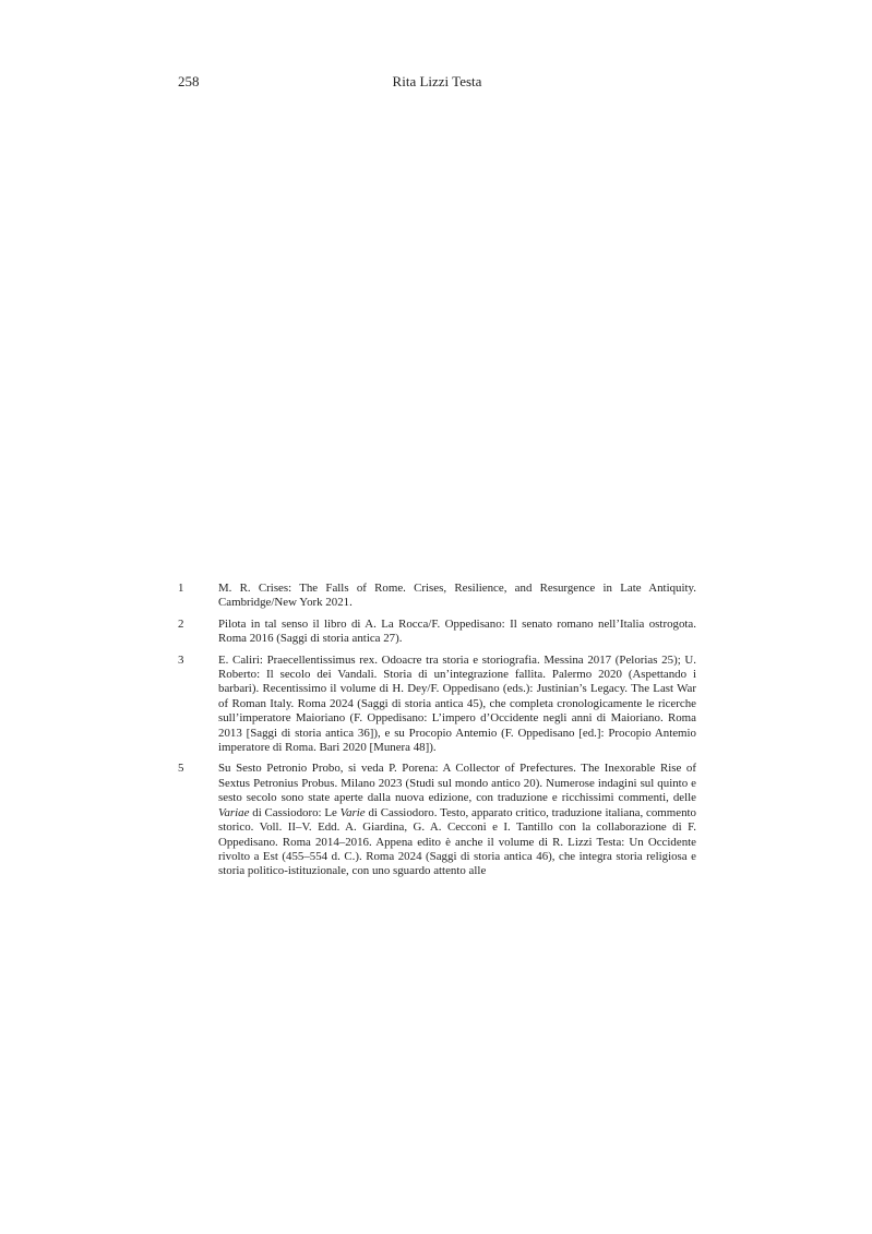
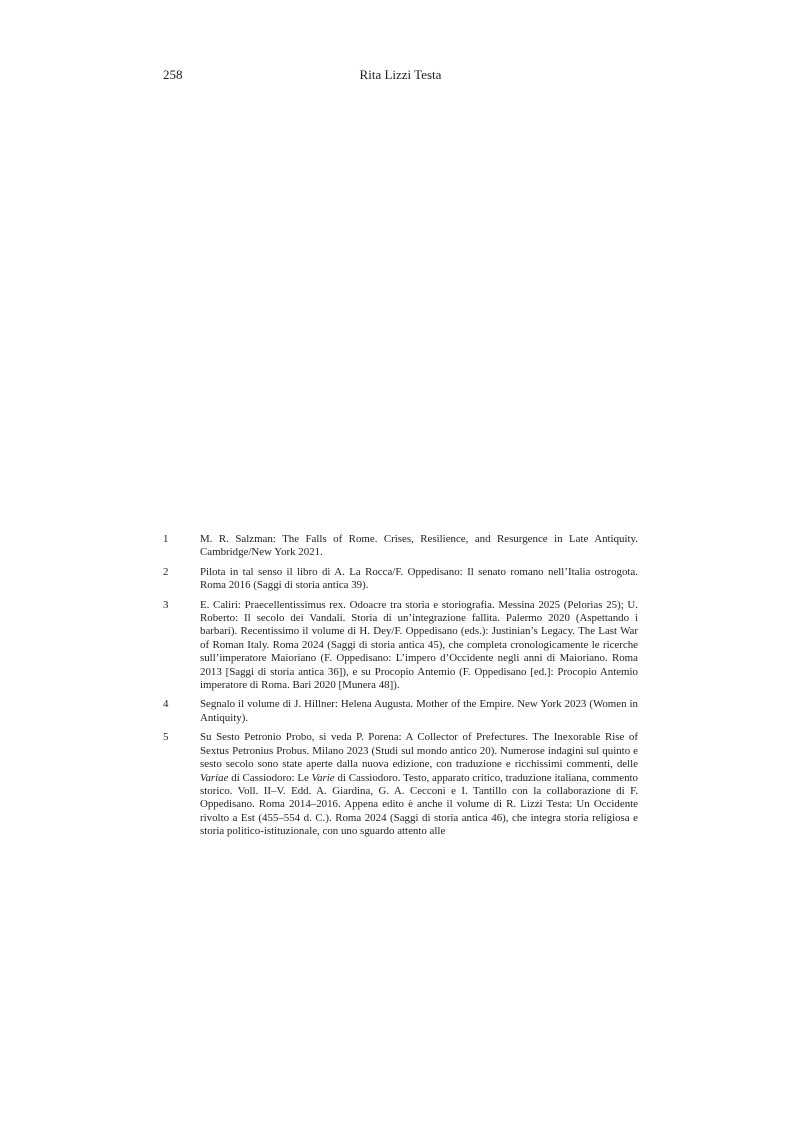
  258
  Rita Lizzi Testa
  1
- M. R. Crises: The Falls of Rome. Crises, Resilience, and Resurgence in Late Antiquity. Cambridge/New York 2021.
+ M. R. Salzman: The Falls of Rome. Crises, Resilience, and Resurgence in Late Antiquity. Cambridge/New York 2021.
  2
- Pilota in tal senso il libro di A. La Rocca/F. Oppedisano: Il senato romano nell’Italia ostrogota. Roma 2016 (Saggi di storia antica 27).
+ Pilota in tal senso il libro di A. La Rocca/F. Oppedisano: Il senato romano nell’Italia ostrogota. Roma 2016 (Saggi di storia antica 39).
  3
- E. Caliri: Praecellentissimus rex. Odoacre tra storia e storiografia. Messina 2017 (Pelorias 25); U. Roberto: Il secolo dei Vandali. Storia di un’integrazione fallita. Palermo 2020 (Aspettando i barbari). Recentissimo il volume di H. Dey/F. Oppedisano (eds.): Justinian’s Legacy. The Last War of Roman Italy. Roma 2024 (Saggi di storia antica 45), che completa cronologicamente le ricerche sull’imperatore Maioriano (F. Oppedisano: L’impero d’Occidente negli anni di Maioriano. Roma 2013 [Saggi di storia antica 36]), e su Procopio Antemio (F. Oppedisano [ed.]: Procopio Antemio imperatore di Roma. Bari 2020 [Munera 48]).
+ E. Caliri: Praecellentissimus rex. Odoacre tra storia e storiografia. Messina 2025 (Pelorias 25); U. Roberto: Il secolo dei Vandali. Storia di un’integrazione fallita. Palermo 2020 (Aspettando i barbari). Recentissimo il volume di H. Dey/F. Oppedisano (eds.): Justinian’s Legacy. The Last War of Roman Italy. Roma 2024 (Saggi di storia antica 45), che completa cronologicamente le ricerche sull’imperatore Maioriano (F. Oppedisano: L’impero d’Occidente negli anni di Maioriano. Roma 2013 [Saggi di storia antica 36]), e su Procopio Antemio (F. Oppedisano [ed.]: Procopio Antemio imperatore di Roma. Bari 2020 [Munera 48]).
+ 4
+ Segnalo il volume di J. Hillner: Helena Augusta. Mother of the Empire. New York 2023 (Women in Antiquity).
  5
  Su Sesto Petronio Probo, si veda P. Porena: A Collector of Prefectures. The Inexorable Rise of Sextus Petronius Probus. Milano 2023 (Studi sul mondo antico 20). Numerose indagini sul quinto e sesto secolo sono state aperte dalla nuova edizione, con traduzione e ricchissimi commenti, delle Variae di Cassiodoro: Le Varie di Cassiodoro. Testo, apparato critico, traduzione italiana, commento storico. Voll. II–V. Edd. A. Giardina, G. A. Cecconi e I. Tantillo con la collaborazione di F. Oppedisano. Roma 2014–2016. Appena edito è anche il volume di R. Lizzi Testa: Un Occidente rivolto a Est (455–554 d. C.). Roma 2024 (Saggi di storia antica 46), che integra storia religiosa e storia politico-istituzionale, con uno sguardo attento alle
